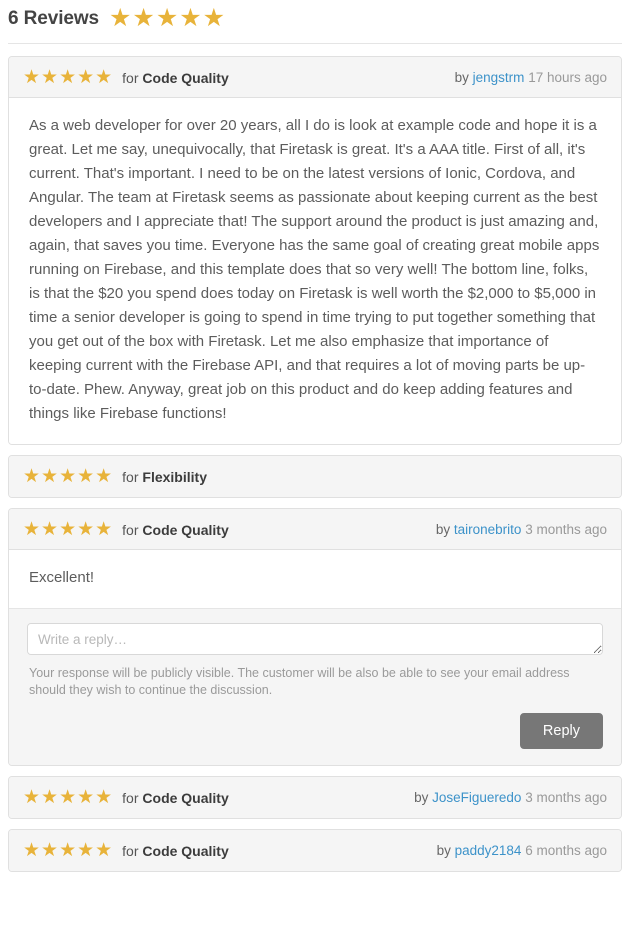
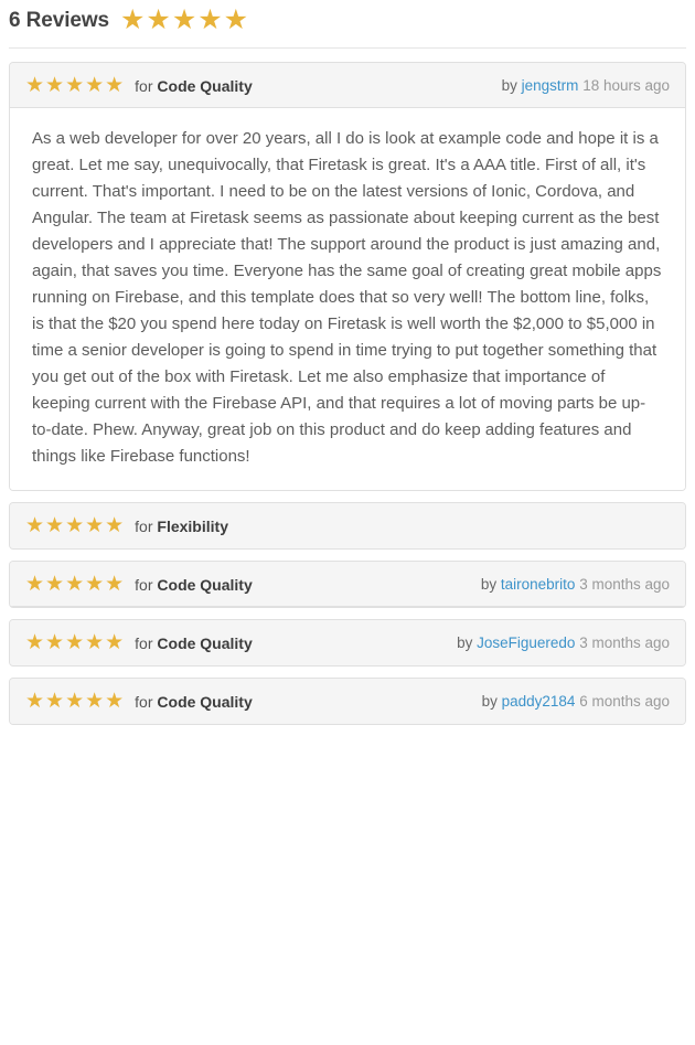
  6 Reviews
  ★★★★★
  ★★★★★
  for Code Quality
- by jengstrm 17 hours ago
+ by jengstrm 18 hours ago
- As a web developer for over 20 years, all I do is look at example code and hope it is a great. Let me say, unequivocally, that Firetask is great. It's a AAA title. First of all, it's current. That's important. I need to be on the latest versions of Ionic, Cordova, and Angular. The team at Firetask seems as passionate about keeping current as the best developers and I appreciate that! The support around the product is just amazing and, again, that saves you time. Everyone has the same goal of creating great mobile apps running on Firebase, and this template does that so very well! The bottom line, folks, is that the $20 you spend does today on Firetask is well worth the $2,000 to $5,000 in time a senior developer is going to spend in time trying to put together something that you get out of the box with Firetask. Let me also emphasize that importance of keeping current with the Firebase API, and that requires a lot of moving parts be up-to-date. Phew. Anyway, great job on this product and do keep adding features and things like Firebase functions!
+ As a web developer for over 20 years, all I do is look at example code and hope it is a great. Let me say, unequivocally, that Firetask is great. It's a AAA title. First of all, it's current. That's important. I need to be on the latest versions of Ionic, Cordova, and Angular. The team at Firetask seems as passionate about keeping current as the best developers and I appreciate that! The support around the product is just amazing and, again, that saves you time. Everyone has the same goal of creating great mobile apps running on Firebase, and this template does that so very well! The bottom line, folks, is that the $20 you spend here today on Firetask is well worth the $2,000 to $5,000 in time a senior developer is going to spend in time trying to put together something that you get out of the box with Firetask. Let me also emphasize that importance of keeping current with the Firebase API, and that requires a lot of moving parts be up-to-date. Phew. Anyway, great job on this product and do keep adding features and things like Firebase functions!
  ★★★★★
  for Flexibility
  ★★★★★
  for Code Quality
  by taironebrito 3 months ago
- Excellent!
- Write a reply…
- Your response will be publicly visible. The customer will be also be able to see your email address should they wish to continue the discussion.
- Reply
  ★★★★★
  for Code Quality
  by JoseFigueredo 3 months ago
  ★★★★★
  for Code Quality
  by paddy2184 6 months ago
